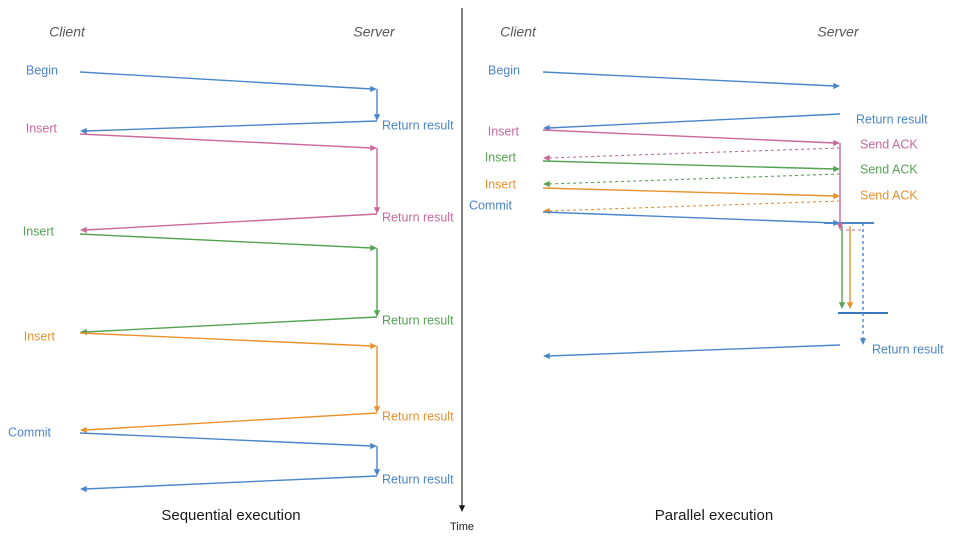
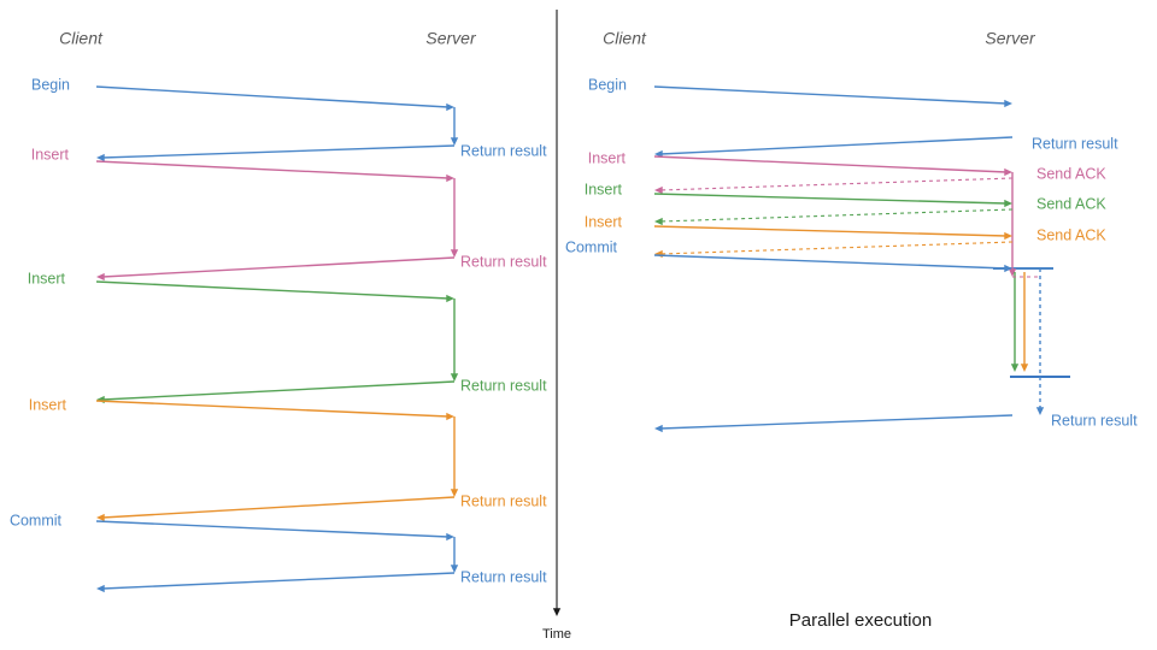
  Client
  Server
  Begin
  Return result
  Insert
  Return result
  Insert
  Return result
  Insert
  Return result
  Commit
  Return result
- Sequential execution
  Client
  Server
  Begin
  Return result
  Insert
  Send ACK
  Insert
  Send ACK
  Insert
  Send ACK
  Commit
  Return result
  Parallel execution
  Time
